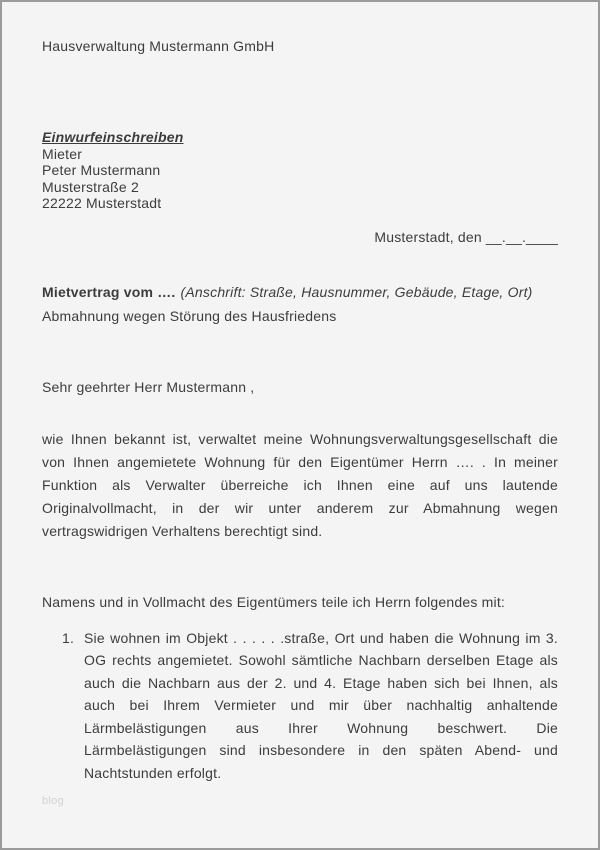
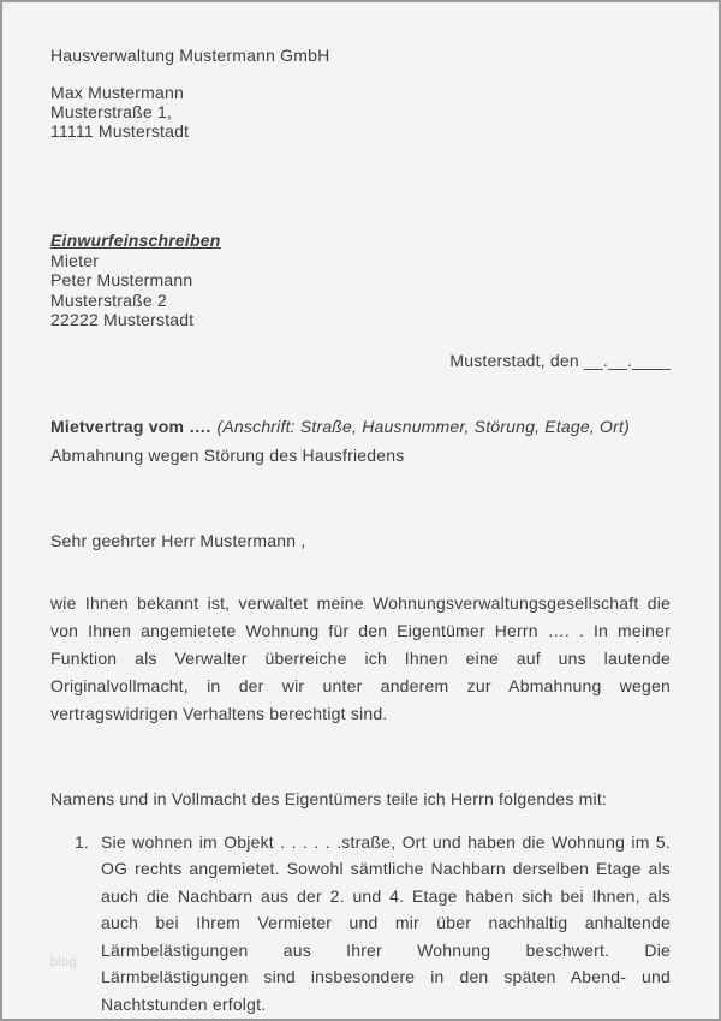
  Hausverwaltung Mustermann GmbH
+ Max Mustermann
+ Musterstraße 1,
+ 11111 Musterstadt
  Einwurfeinschreiben
  Mieter
  Peter Mustermann
  Musterstraße 2
  22222 Musterstadt
  Musterstadt, den __.__.____
- Mietvertrag vom …. (Anschrift: Straße, Hausnummer, Gebäude, Etage, Ort)
+ Mietvertrag vom …. (Anschrift: Straße, Hausnummer, Störung, Etage, Ort)
  Abmahnung wegen Störung des Hausfriedens
  Sehr geehrter Herr Mustermann ,
  wie Ihnen bekannt ist, verwaltet meine Wohnungsverwaltungsgesellschaft die von Ihnen angemietete Wohnung für den Eigentümer Herrn …. . In meiner Funktion als Verwalter überreiche ich Ihnen eine auf uns lautende Originalvollmacht, in der wir unter anderem zur Abmahnung wegen vertragswidrigen Verhaltens berechtigt sind.
  Namens und in Vollmacht des Eigentümers teile ich Herrn folgendes mit:
  1.
- Sie wohnen im Objekt . . . . . .straße, Ort und haben die Wohnung im 3. OG rechts angemietet. Sowohl sämtliche Nachbarn derselben Etage als auch die Nachbarn aus der 2. und 4. Etage haben sich bei Ihnen, als auch bei Ihrem Vermieter und mir über nachhaltig anhaltende Lärmbelästigungen aus Ihrer Wohnung beschwert. Die Lärmbelästigungen sind insbesondere in den späten Abend- und Nachtstunden erfolgt.
+ Sie wohnen im Objekt . . . . . .straße, Ort und haben die Wohnung im 5. OG rechts angemietet. Sowohl sämtliche Nachbarn derselben Etage als auch die Nachbarn aus der 2. und 4. Etage haben sich bei Ihnen, als auch bei Ihrem Vermieter und mir über nachhaltig anhaltende Lärmbelästigungen aus Ihrer Wohnung beschwert. Die Lärmbelästigungen sind insbesondere in den späten Abend- und Nachtstunden erfolgt.
  blog
